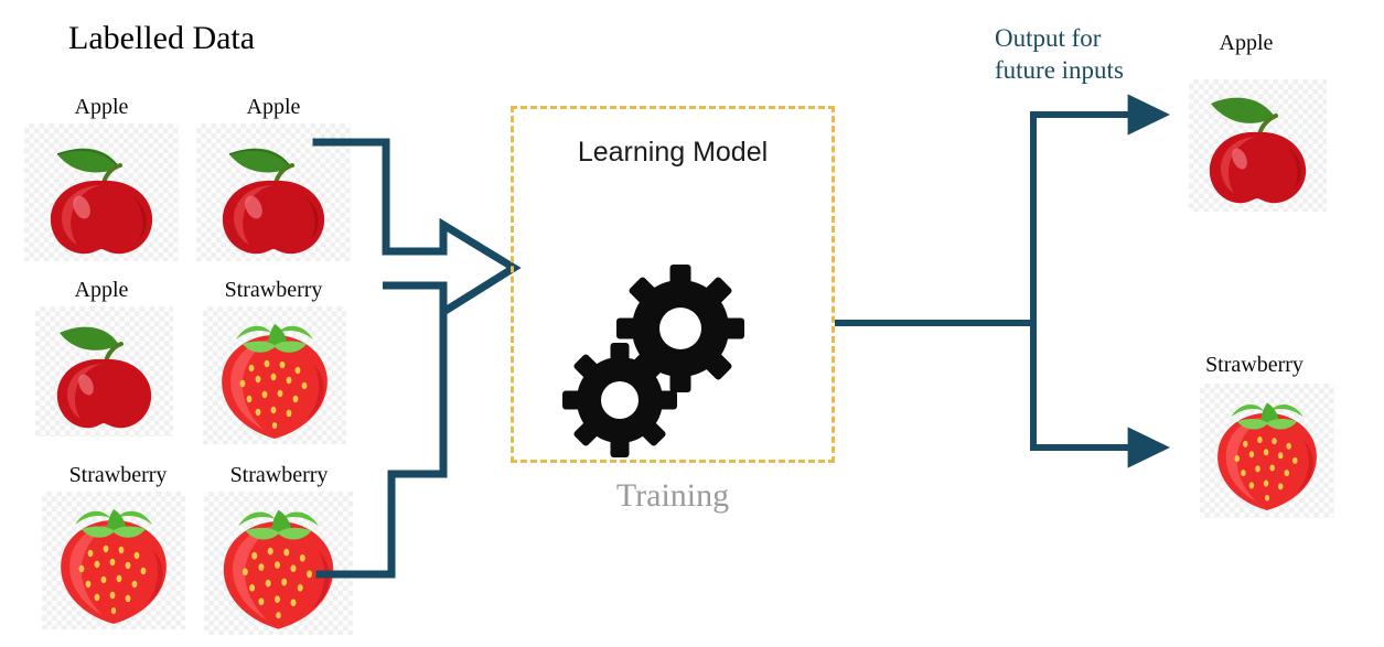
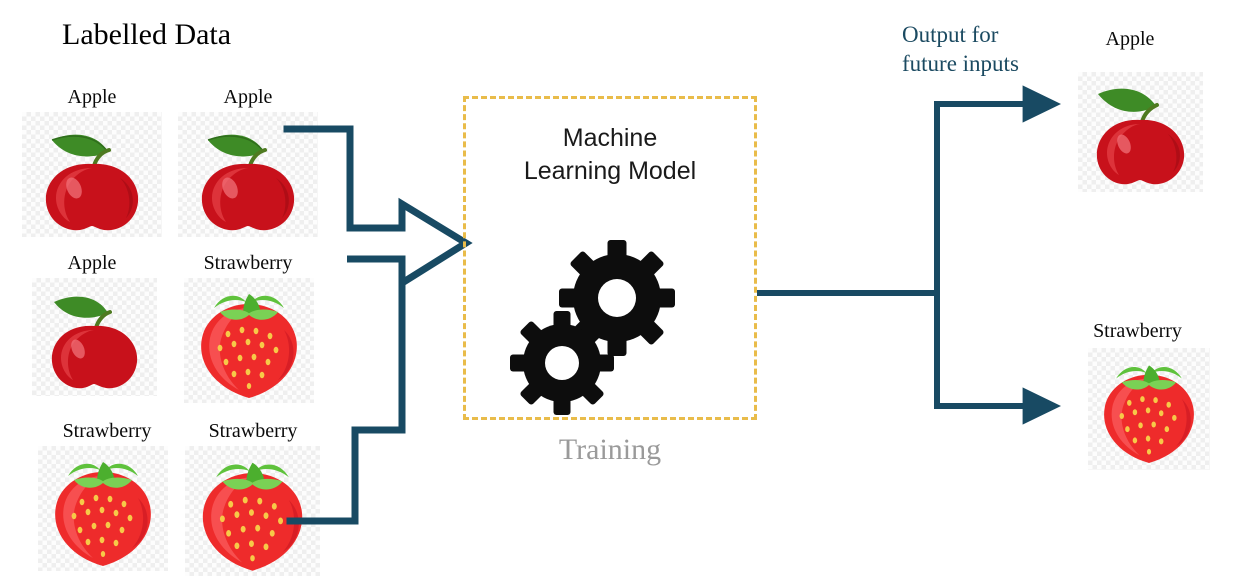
  Labelled Data
  Apple
  Apple
  Apple
  Strawberry
  Strawberry
  Strawberry
+ Machine
  Learning Model
  Training
  Output for
  future inputs
  Apple
  Strawberry
